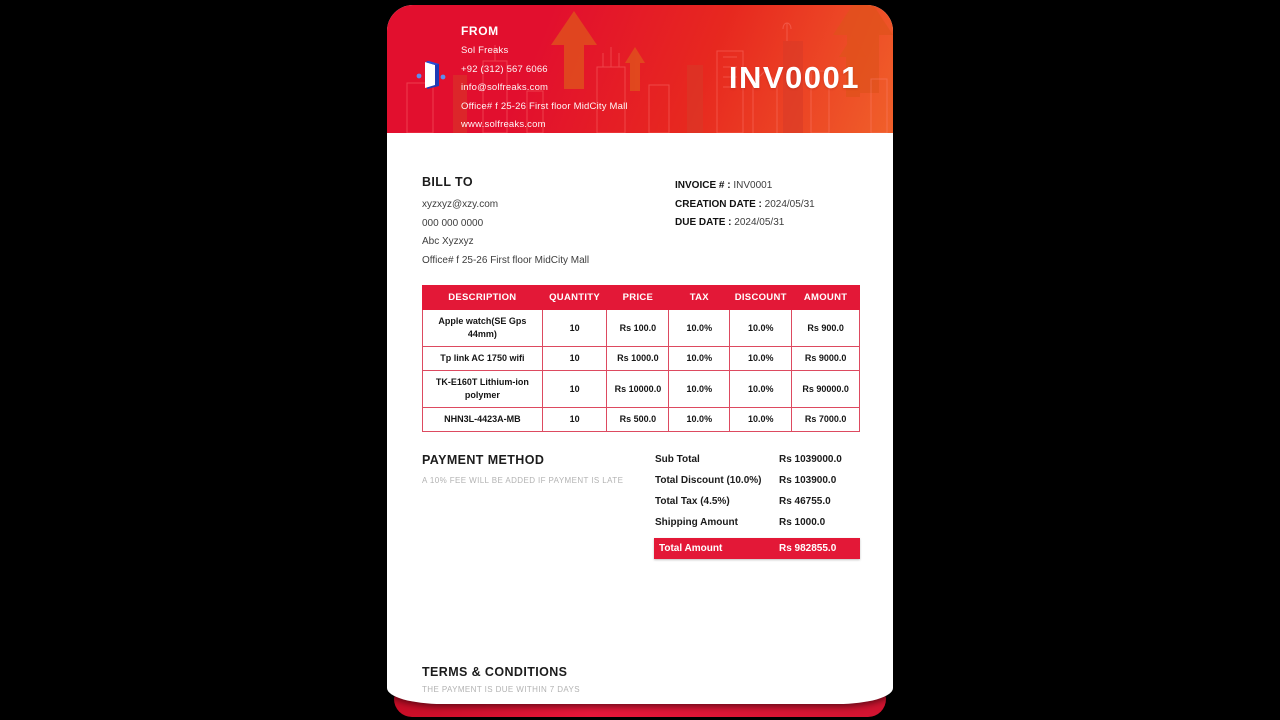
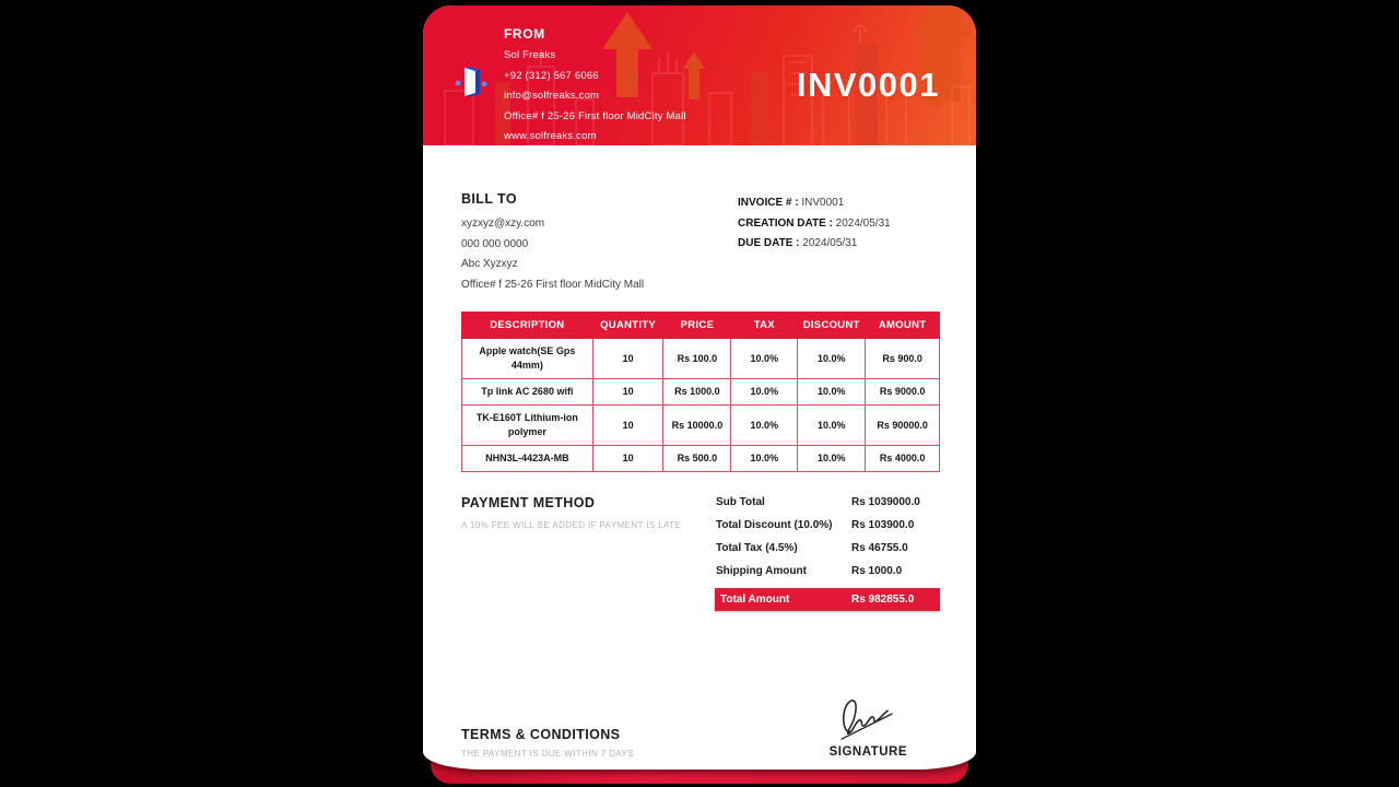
  FROM
  Sol Freaks
  +92 (312) 567 6066
  info@solfreaks.com
  Office# f 25-26 First floor MidCity Mall
  www.solfreaks.com
  INV0001
  BILL TO
  xyzxyz@xzy.com
  000 000 0000
  Abc Xyzxyz
  Office# f 25-26 First floor MidCity Mall
  INVOICE # : INV0001
  CREATION DATE : 2024/05/31
  DUE DATE : 2024/05/31
  	DESCRIPTION	QUANTITY	PRICE	TAX	DISCOUNT	AMOUNT
  Apple watch(SE Gps 44mm)	10	Rs 100.0	10.0%	10.0%	Rs 900.0
- Tp link AC 1750 wifi	10	Rs 1000.0	10.0%	10.0%	Rs 9000.0
+ Tp link AC 2680 wifi	10	Rs 1000.0	10.0%	10.0%	Rs 9000.0
  TK-E160T Lithium-ion polymer	10	Rs 10000.0	10.0%	10.0%	Rs 90000.0
- NHN3L-4423A-MB	10	Rs 500.0	10.0%	10.0%	Rs 7000.0
+ NHN3L-4423A-MB	10	Rs 500.0	10.0%	10.0%	Rs 4000.0
  PAYMENT METHOD
  A 10% FEE WILL BE ADDED IF PAYMENT IS LATE
  Sub Total
  Rs 1039000.0
  Total Discount (10.0%)
  Rs 103900.0
  Total Tax (4.5%)
  Rs 46755.0
  Shipping Amount
  Rs 1000.0
  Total Amount
  Rs 982855.0
  TERMS & CONDITIONS
  THE PAYMENT IS DUE WITHIN 7 DAYS
+ SIGNATURE
